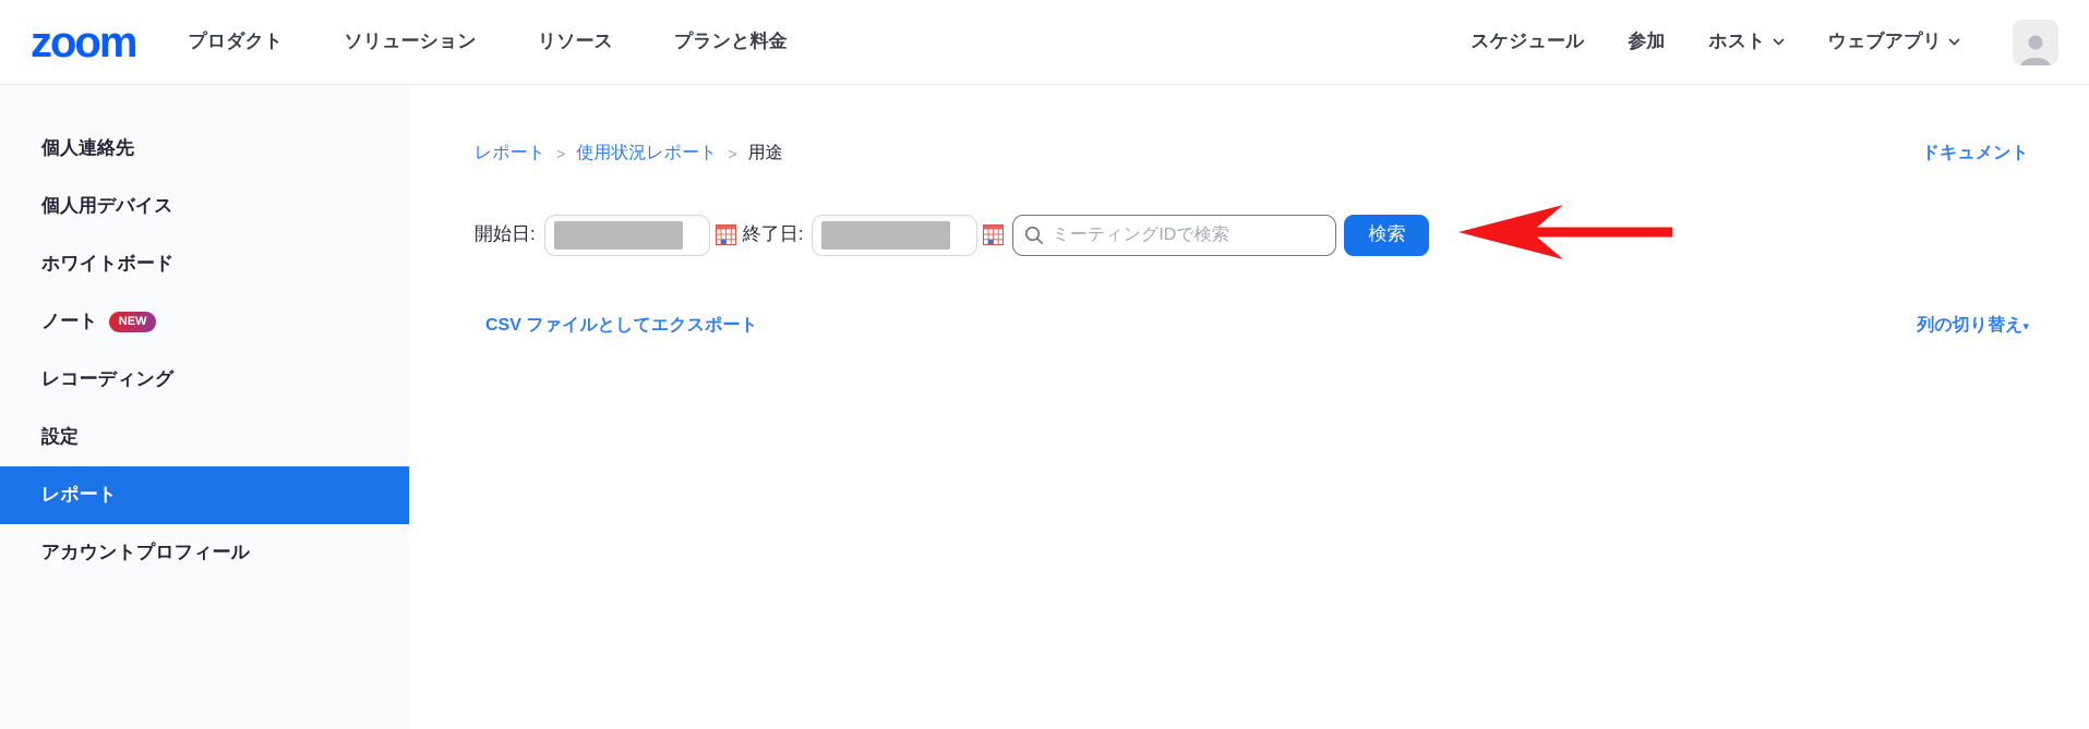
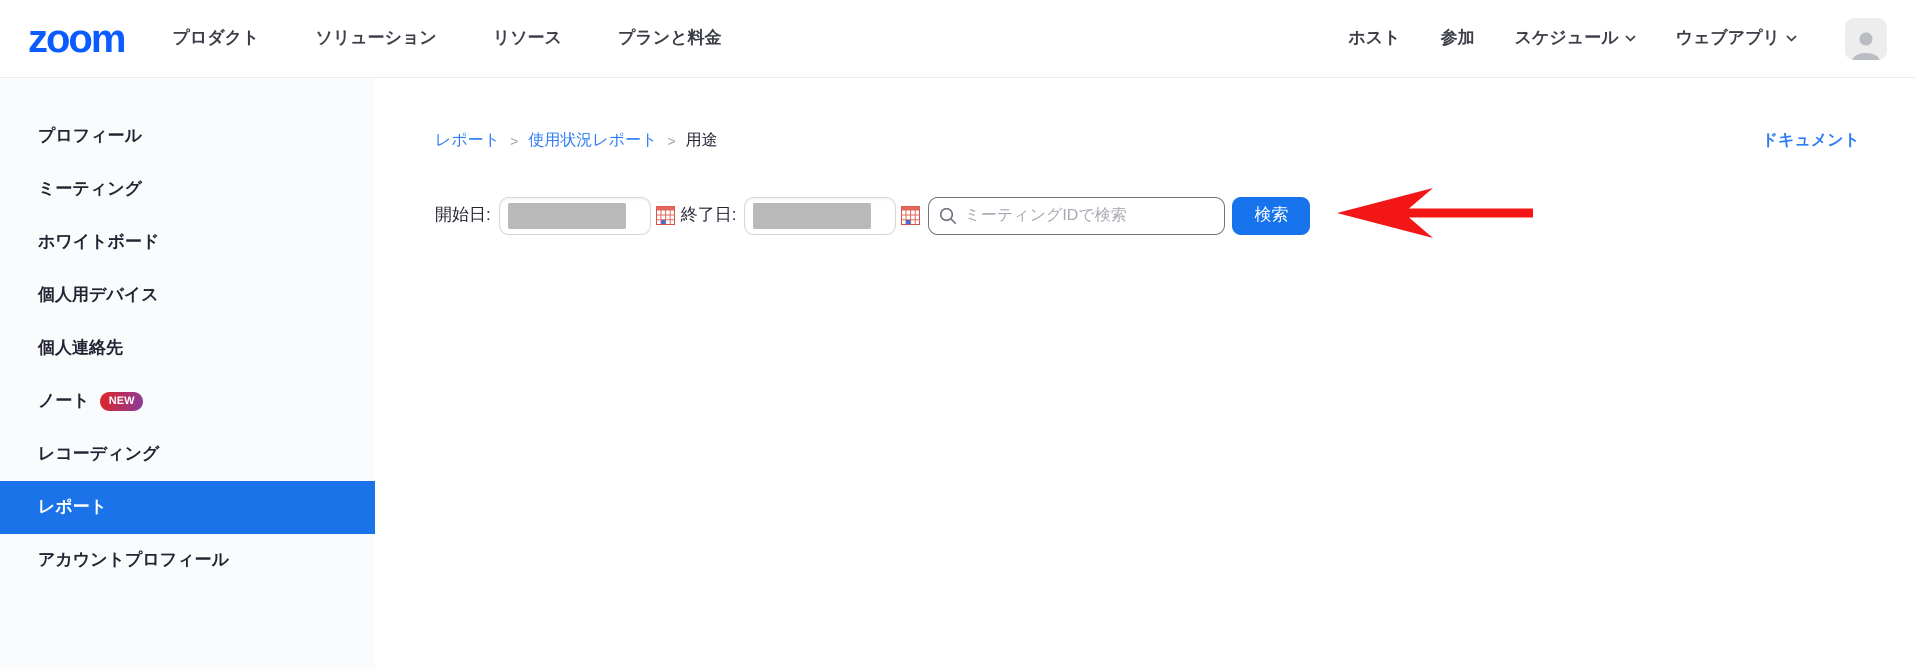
  zoom
  プロダクト
  ソリューション
  リソース
  プランと料金
- スケジュール
+ ホスト
  参加
- ホスト
+ スケジュール
  ウェブアプリ
+ プロフィール
+ ミーティング
- 個人連絡先
+ ホワイトボード
  個人用デバイス
- ホワイトボード
+ 個人連絡先
  ノート
  NEW
  レコーディング
- 設定
  レポート
  アカウントプロフィール
  レポート
  >
  使用状況レポート
  >
  用途
  ドキュメント
  開始日:
  終了日:
  ミーティングIDで検索
  検索
- CSV ファイルとしてエクスポート
- 列の切り替え▾
